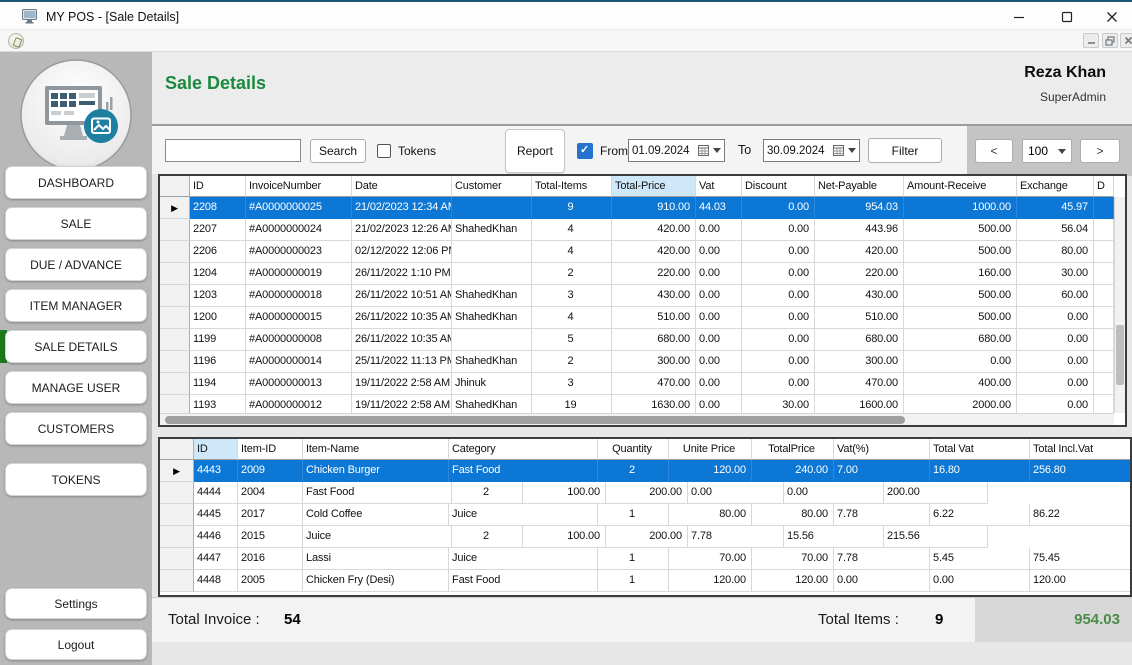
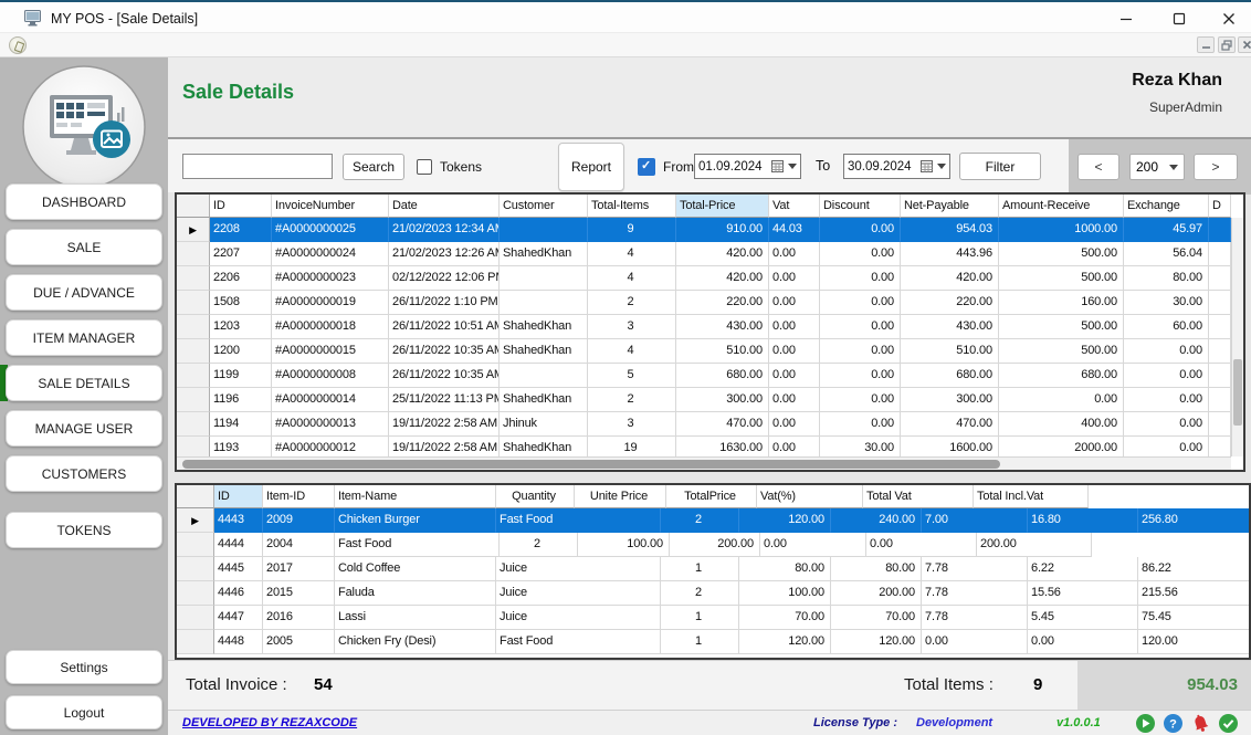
  MY POS - [Sale Details]
  DASHBOARD
  SALE
  DUE / ADVANCE
  ITEM MANAGER
  SALE DETAILS
  MANAGE USER
  CUSTOMERS
  TOKENS
  Settings
  Logout
  Sale Details
  Reza Khan
  SuperAdmin
  Search
  Tokens
  Report
  From
  01.09.2024
  To
  30.09.2024
  Filter
  <
- 100
+ 200
  >
  ID
  InvoiceNumber
  Date
  Customer
  Total-Items
  Total-Price
  Vat
  Discount
  Net-Payable
  Amount-Receive
  Exchange
  D
  ▶
  2208
  #A0000000025
  21/02/2023 12:34 A
  9
  910.00
  44.03
  0.00
  954.03
  1000.00
  45.97
  2207
  #A0000000024
  21/02/2023 12:26 A
  ShahedKhan
  4
  420.00
  0.00
  0.00
  443.96
  500.00
  56.04
  2206
  #A0000000023
  02/12/2022 12:06 P
  4
  420.00
  0.00
  0.00
  420.00
  500.00
  80.00
- 1204
+ 1508
  #A0000000019
  26/11/2022 1:10 PM
  2
  220.00
  0.00
  0.00
  220.00
  160.00
  30.00
  1203
  #A0000000018
  26/11/2022 10:51 AM
  ShahedKhan
  3
  430.00
  0.00
  0.00
  430.00
  500.00
  60.00
  1200
  #A0000000015
  26/11/2022 10:35 AM
  ShahedKhan
  4
  510.00
  0.00
  0.00
  510.00
  500.00
  0.00
  1199
  #A0000000008
  26/11/2022 10:35 AM
  5
  680.00
  0.00
  0.00
  680.00
  680.00
  0.00
  1196
  #A0000000014
  25/11/2022 11:13 PM
  ShahedKhan
  2
  300.00
  0.00
  0.00
  300.00
  0.00
  0.00
  1194
  #A0000000013
  19/11/2022 2:58 AM
  Jhinuk
  3
  470.00
  0.00
  0.00
  470.00
  400.00
  0.00
  1193
  #A0000000012
  19/11/2022 2:58 AM
  ShahedKhan
  19
  1630.00
  0.00
  30.00
  1600.00
  2000.00
  0.00
  ID
  Item-ID
  Item-Name
- Category
  Quantity
  Unite Price
  TotalPrice
  Vat(%)
  Total Vat
  Total Incl.Vat
  ▶
  4443
  2009
  Chicken Burger
  Fast Food
  2
  120.00
  240.00
  7.00
  16.80
  256.80
  4444
  2004
  Fast Food
  2
  100.00
  200.00
  0.00
  0.00
  200.00
  4445
  2017
  Cold Coffee
  Juice
  1
  80.00
  80.00
  7.78
  6.22
  86.22
  4446
  2015
+ Faluda
  Juice
  2
  100.00
  200.00
  7.78
  15.56
  215.56
  4447
  2016
  Lassi
  Juice
  1
  70.00
  70.00
  7.78
  5.45
  75.45
  4448
  2005
  Chicken Fry (Desi)
  Fast Food
  1
  120.00
  120.00
  0.00
  0.00
  120.00
  Total Invoice :
  54
  Total Items :
  9
  954.03
+ DEVELOPED BY REZAXCODE
+ License Type :
+ Development
+ v1.0.0.1
+ ?
